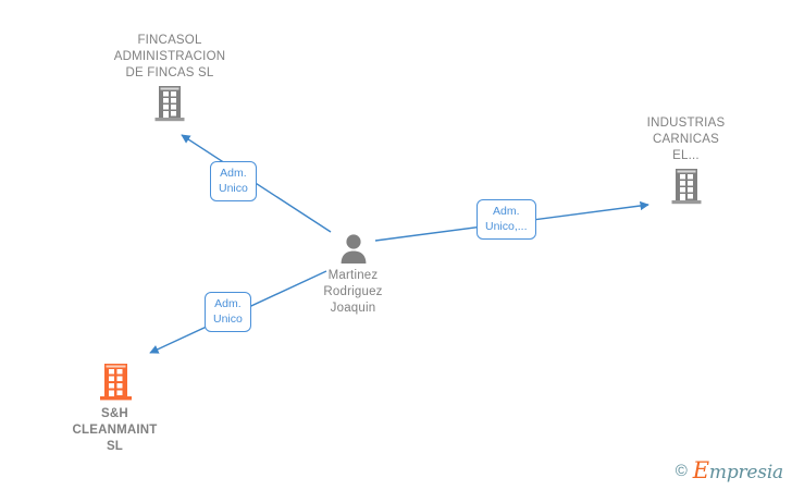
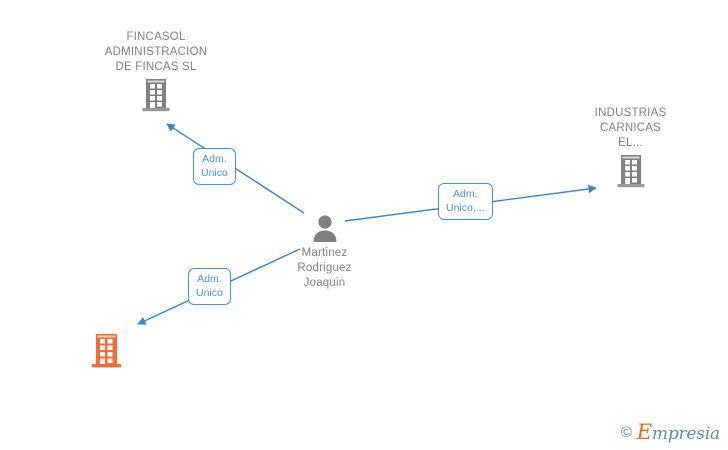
  FINCASOL
  ADMINISTRACION
  DE FINCAS SL
  INDUSTRIAS
  CARNICAS
  EL...
  Martinez
  Rodriguez
  Joaquin
- S&H
- CLEANMAINT
- SL
  Adm.
  Unico
  Adm.
  Unico,...
  Adm.
  Unico
  ©
  Empresia
